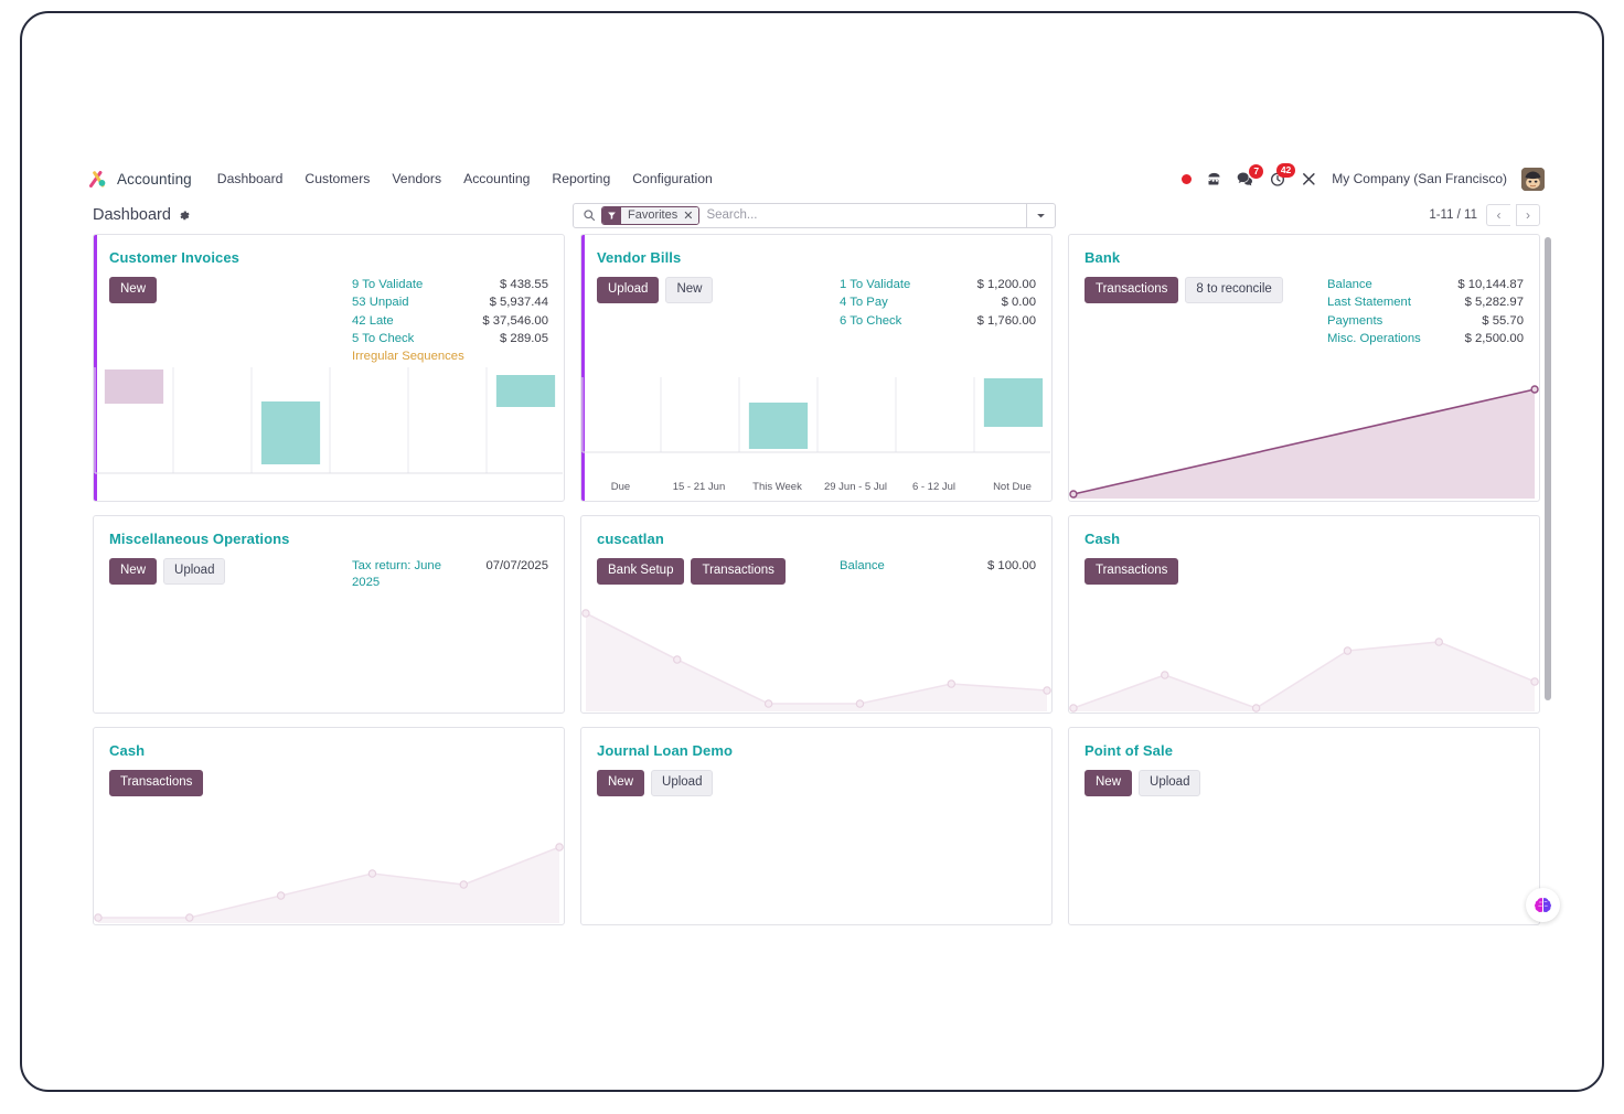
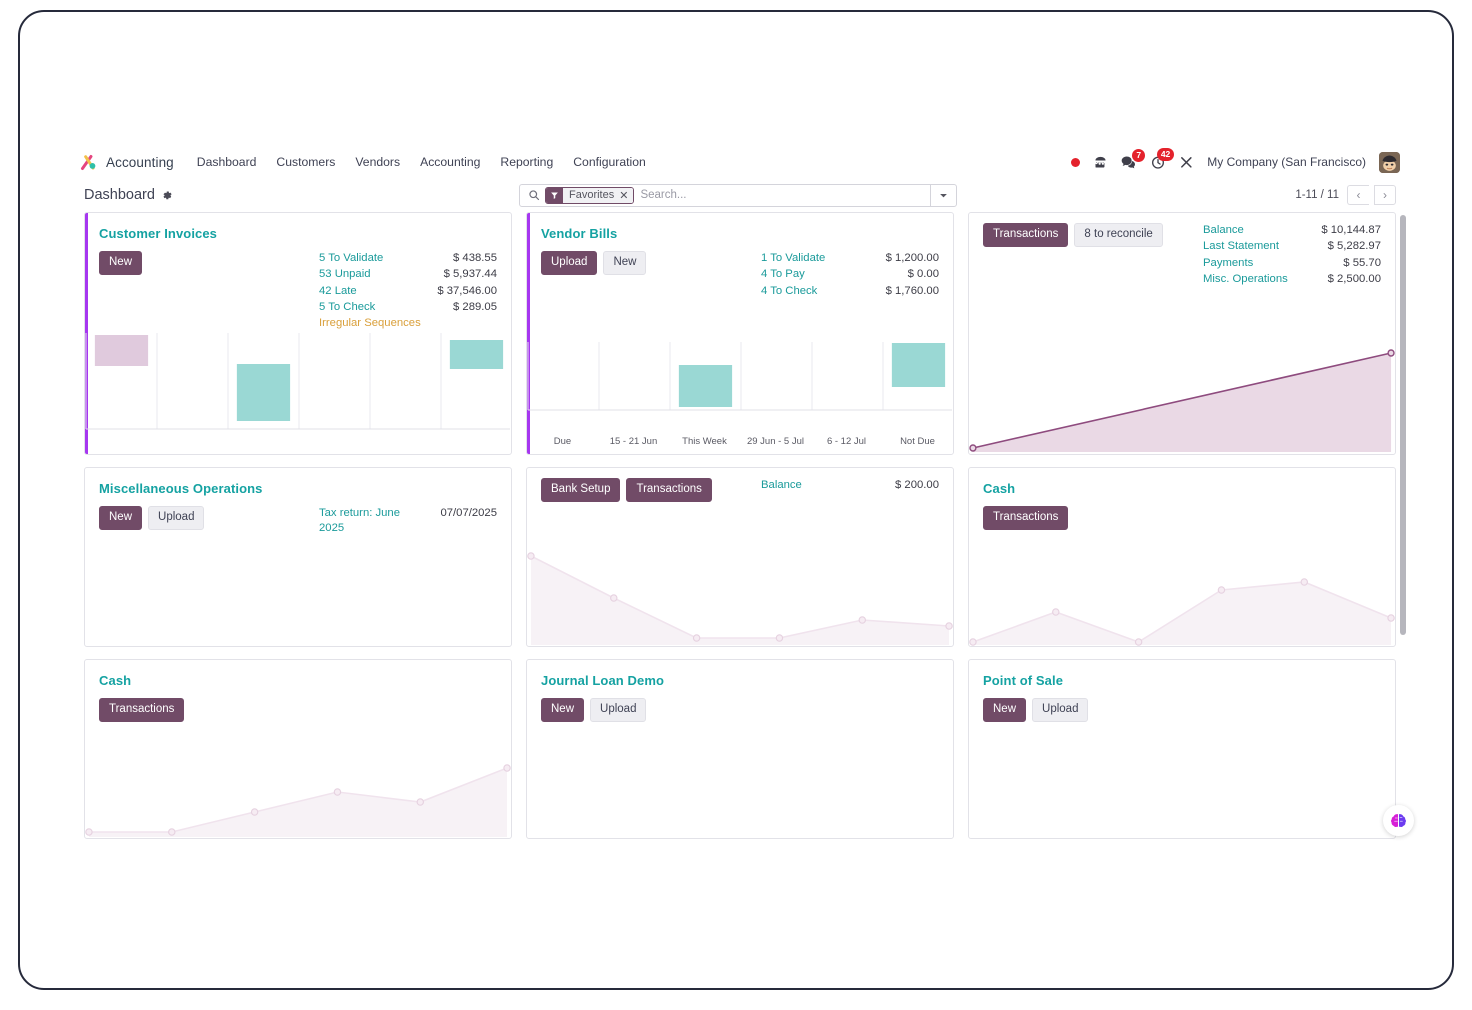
  Accounting
  Dashboard
  Customers
  Vendors
  Accounting
  Reporting
  Configuration
  7
  42
  My Company (San Francisco)
  Dashboard
  Favorites
  ✕
  Search...
  1-11 / 11
  ‹
  ›
  Customer Invoices
  New
- 9 To Validate
+ 5 To Validate
  $ 438.55
  53 Unpaid
  $ 5,937.44
  42 Late
  $ 37,546.00
  5 To Check
  $ 289.05
  Irregular Sequences
  Vendor Bills
  Upload
  New
  1 To Validate
  $ 1,200.00
  4 To Pay
  $ 0.00
- 6 To Check
+ 4 To Check
  $ 1,760.00
  Due
  15 - 21 Jun
  This Week
  29 Jun - 5 Jul
  6 - 12 Jul
  Not Due
- Bank
  Transactions
  8 to reconcile
  Balance
  $ 10,144.87
  Last Statement
  $ 5,282.97
  Payments
  $ 55.70
  Misc. Operations
  $ 2,500.00
  Miscellaneous Operations
  New
  Upload
  Tax return: June 2025
  07/07/2025
- cuscatlan
  Bank Setup
  Transactions
  Balance
- $ 100.00
+ $ 200.00
  Cash
  Transactions
  Cash
  Transactions
  Journal Loan Demo
  New
  Upload
  Point of Sale
  New
  Upload
